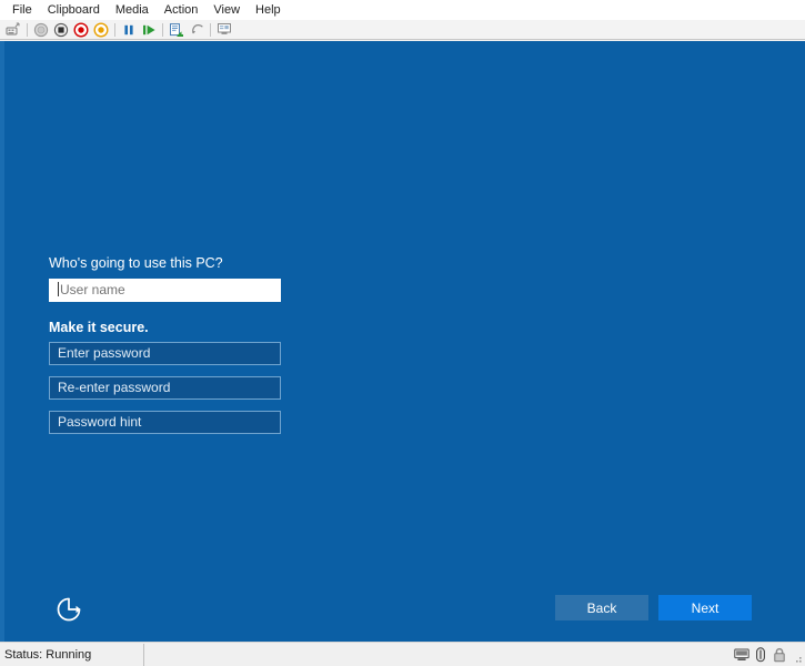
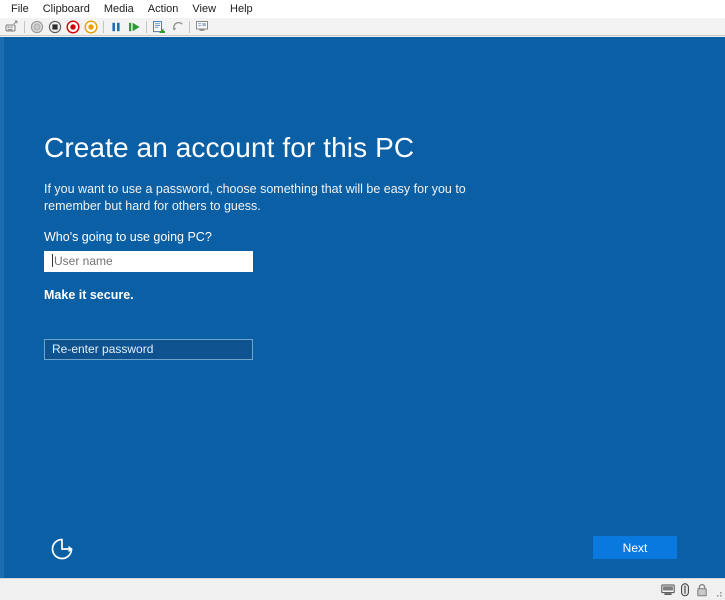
  File
  Clipboard
  Media
  Action
  View
  Help
+ Create an account for this PC
+ If you want to use a password, choose something that will be easy for you to remember but hard for others to guess.
- Who's going to use this PC?
+ Who's going to use going PC?
  User name
  Make it secure.
- Enter password
  Re-enter password
- Password hint
- Back
  Next
- Status: Running
